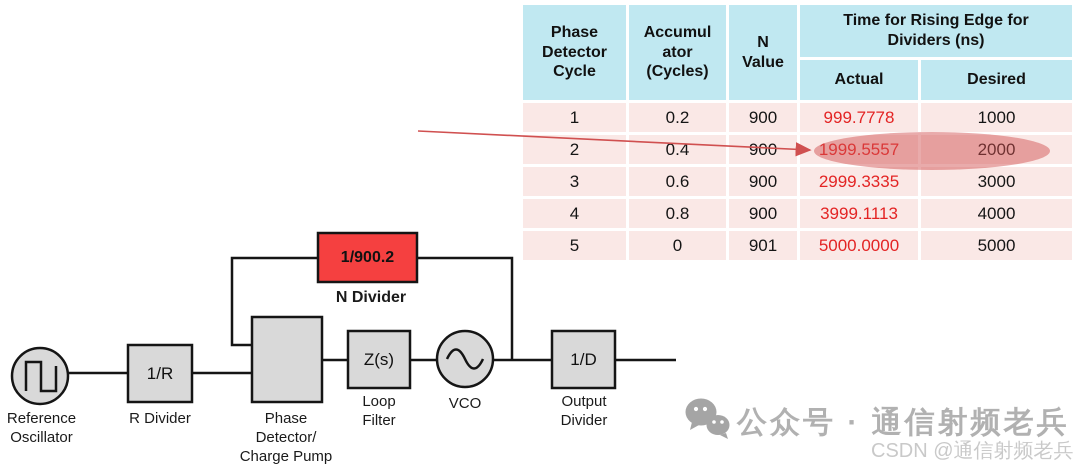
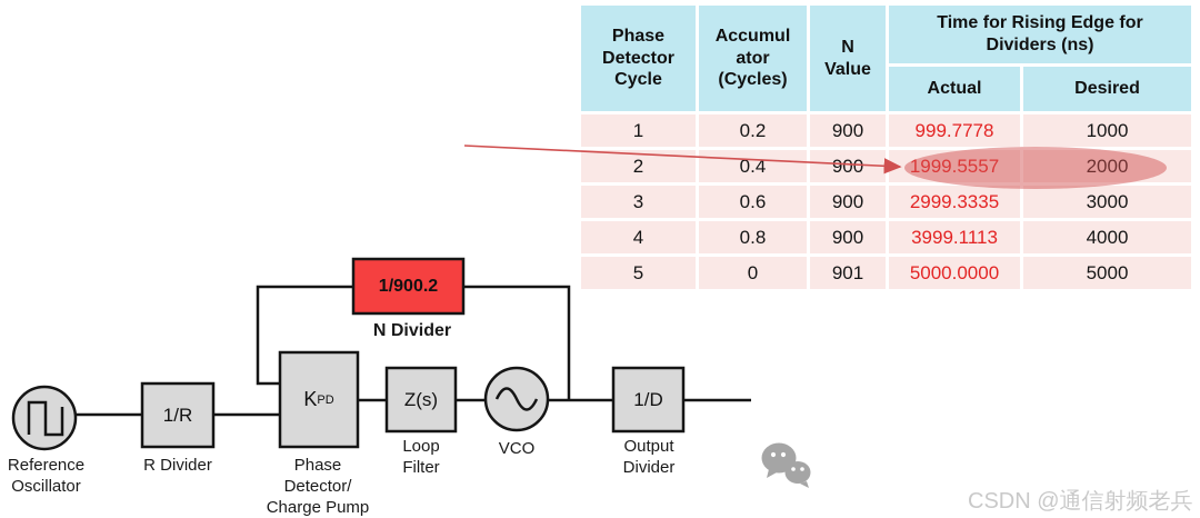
  Phase
  Detector
  Cycle
  Accumul
  ator
  (Cycles)
  N
  Value
  Time for Rising Edge for
  Dividers (ns)
  Actual
  Desired
  1
  0.2
  900
  999.7778
  1000
  2
  0.4
  900
  1999.5557
  2000
  3
  0.6
  900
  2999.3335
  3000
  4
  0.8
  900
  3999.1113
  4000
  5
  0
  901
  5000.0000
  5000
  1/R
+ K
+ PD
  Z(s)
  1/D
  1/900.2
  Reference
  Oscillator
  R Divider
  Phase
  Detector/
  Charge Pump
  Loop
  Filter
  VCO
  Output
  Divider
  N Divider
- 公众号 · 通信射频老兵
  CSDN @通信射频老兵
